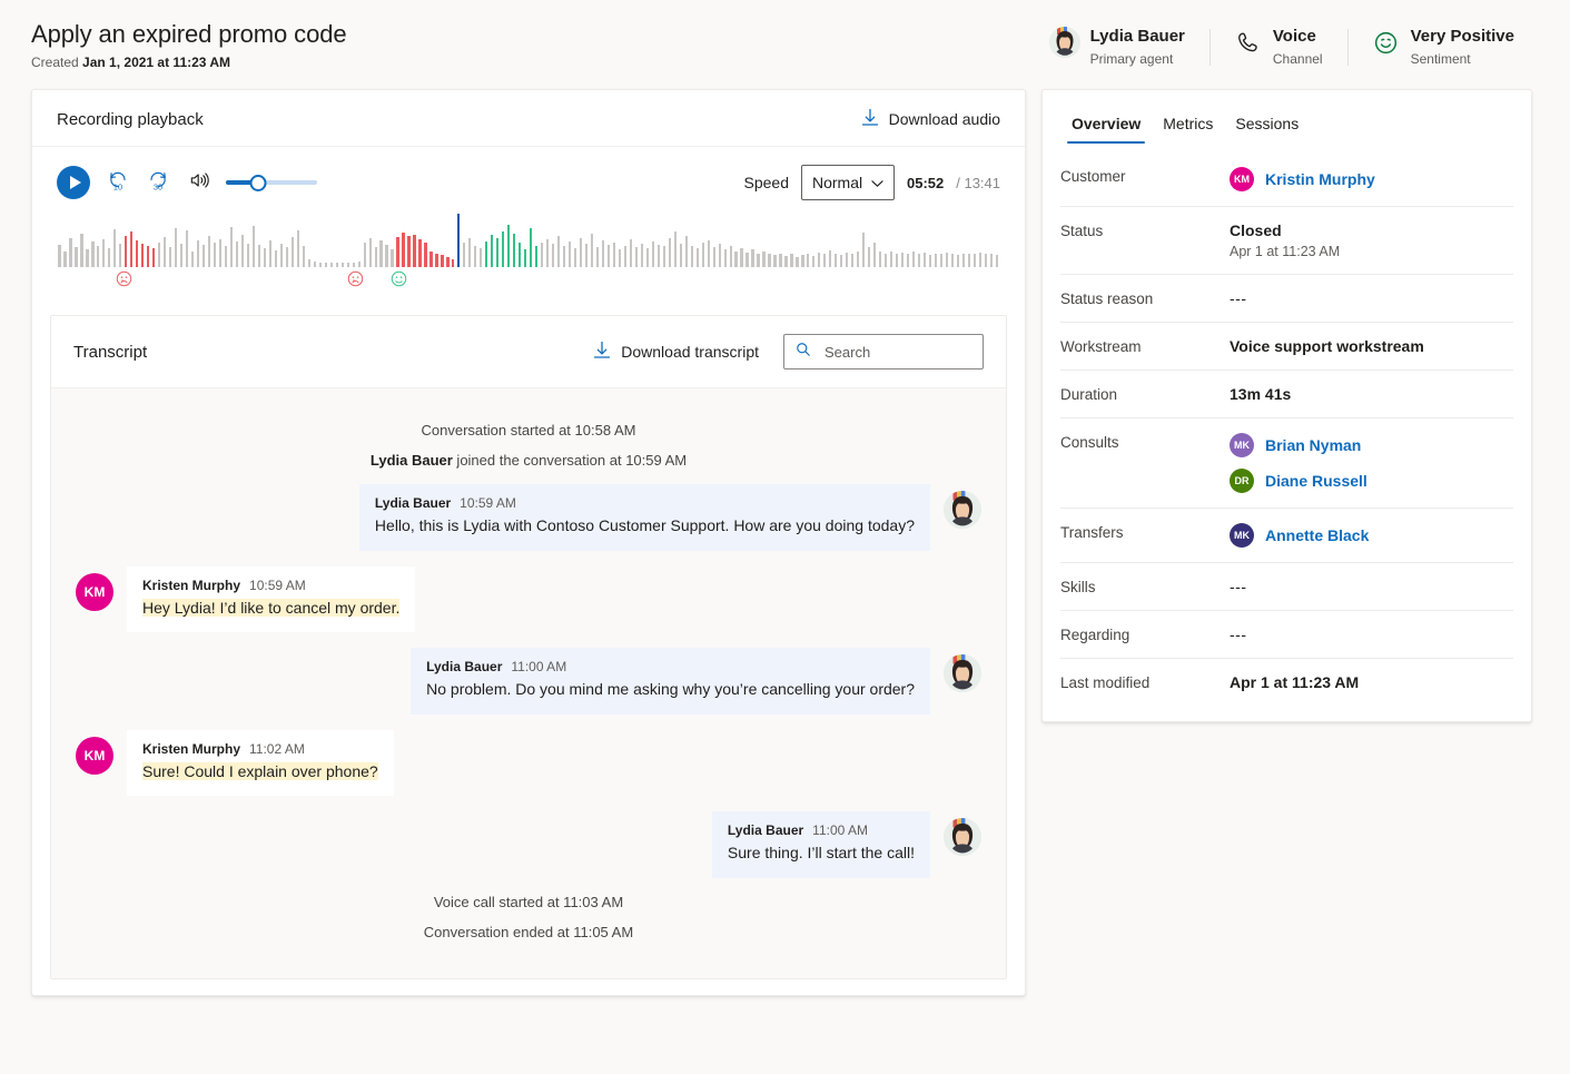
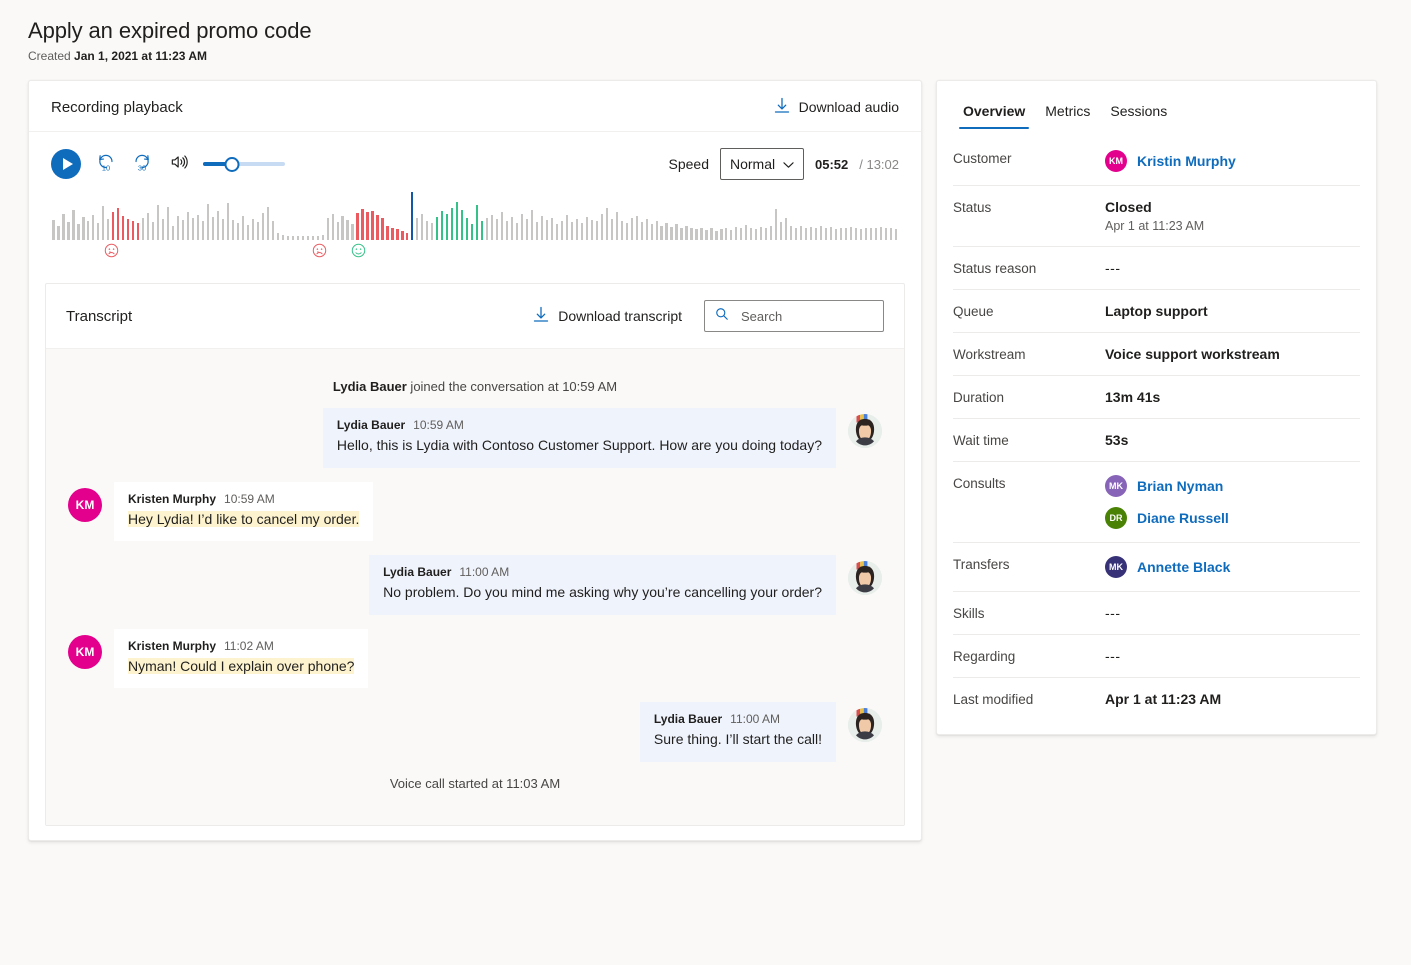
  Apply an expired promo code
  Created Jan 1, 2021 at 11:23 AM
- Lydia Bauer
- Primary agent
- Voice
- Channel
- Very Positive
- Sentiment
  Recording playback
  Download audio
  10
  30
  Speed
  Normal
  05:52
- / 13:41
+ / 13:02
  Transcript
  Download transcript
  Search
- Conversation started at 10:58 AM
  Lydia Bauer joined the conversation at 10:59 AM
  Lydia Bauer 10:59 AM
  Hello, this is Lydia with Contoso Customer Support. How are you doing today?
  KM
  Kristen Murphy 10:59 AM
  Hey Lydia! I’d like to cancel my order.
  Lydia Bauer 11:00 AM
  No problem. Do you mind me asking why you’re cancelling your order?
  KM
  Kristen Murphy 11:02 AM
- Sure! Could I explain over phone?
+ Nyman! Could I explain over phone?
  Lydia Bauer 11:00 AM
  Sure thing. I’ll start the call!
  Voice call started at 11:03 AM
- Conversation ended at 11:05 AM
  Overview
  Metrics
  Sessions
  Customer
  KM
  Kristin Murphy
  Status
  Closed
  Apr 1 at 11:23 AM
  Status reason
  ---
+ Queue
+ Laptop support
  Workstream
  Voice support workstream
  Duration
  13m 41s
+ Wait time
+ 53s
  Consults
  MK
  Brian Nyman
  DR
  Diane Russell
  Transfers
  MK
  Annette Black
  Skills
  ---
  Regarding
  ---
  Last modified
  Apr 1 at 11:23 AM
